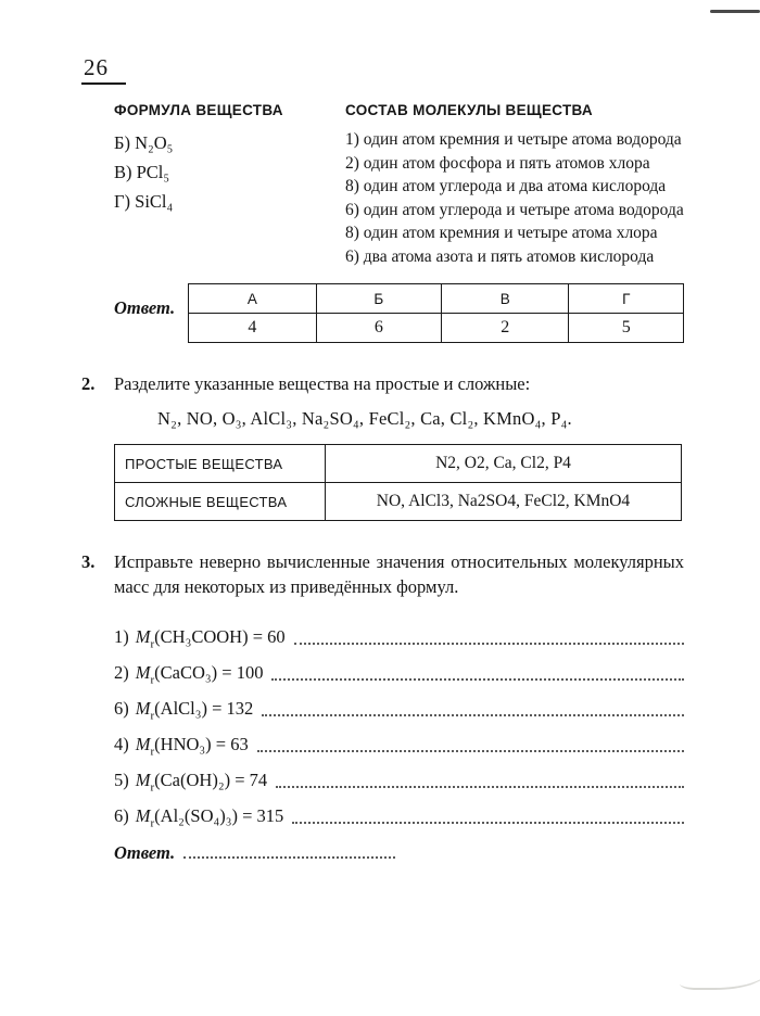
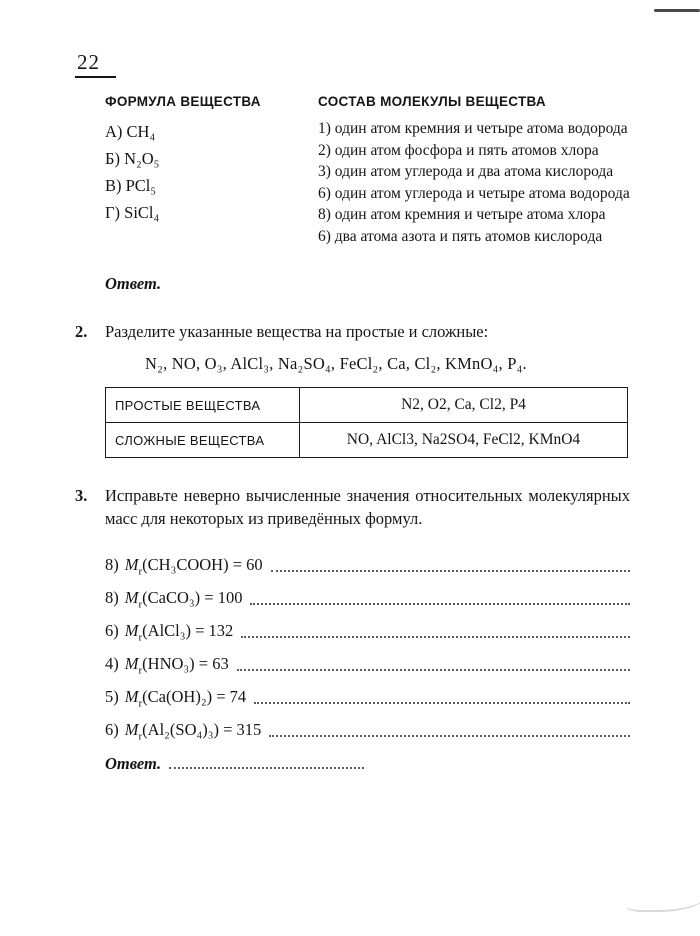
- 26
+ 22
  ФОРМУЛА ВЕЩЕСТВА
+ А) CH₄
  Б) N₂O₅
  В) PCl₅
  Г) SiCl₄
  СОСТАВ МОЛЕКУЛЫ ВЕЩЕСТВА
  1) один атом кремния и четыре атома водорода
  2) один атом фосфора и пять атомов хлора
- 8) один атом углерода и два атома кислорода
+ 3) один атом углерода и два атома кислорода
  6) один атом углерода и четыре атома водорода
  8) один атом кремния и четыре атома хлора
  6) два атома азота и пять атомов кислорода
  Ответ.
- А	Б	В	Г
- 4	6	2	5
  2.
  Разделите указанные вещества на простые и сложные:
  N₂, NO, O₃, AlCl₃, Na₂SO₄, FeCl₂, Ca, Cl₂, KMnO₄, P₄.
  ПРОСТЫЕ ВЕЩЕСТВА	N2, O2, Ca, Cl2, P4
  СЛОЖНЫЕ ВЕЩЕСТВА	NO, AlCl3, Na2SO4, FeCl2, KMnO4
  3.
  Исправьте неверно вычисленные значения относительных молекулярных масс для некоторых из приведённых формул.
- 1) Mr(CH₃COOH) = 60
+ 8) Mr(CH₃COOH) = 60
- 2) Mr(CaCO₃) = 100
+ 8) Mr(CaCO₃) = 100
  6) Mr(AlCl₃) = 132
  4) Mr(HNO₃) = 63
  5) Mr(Ca(OH)₂) = 74
  6) Mr(Al₂(SO₄)₃) = 315
  Ответ.
